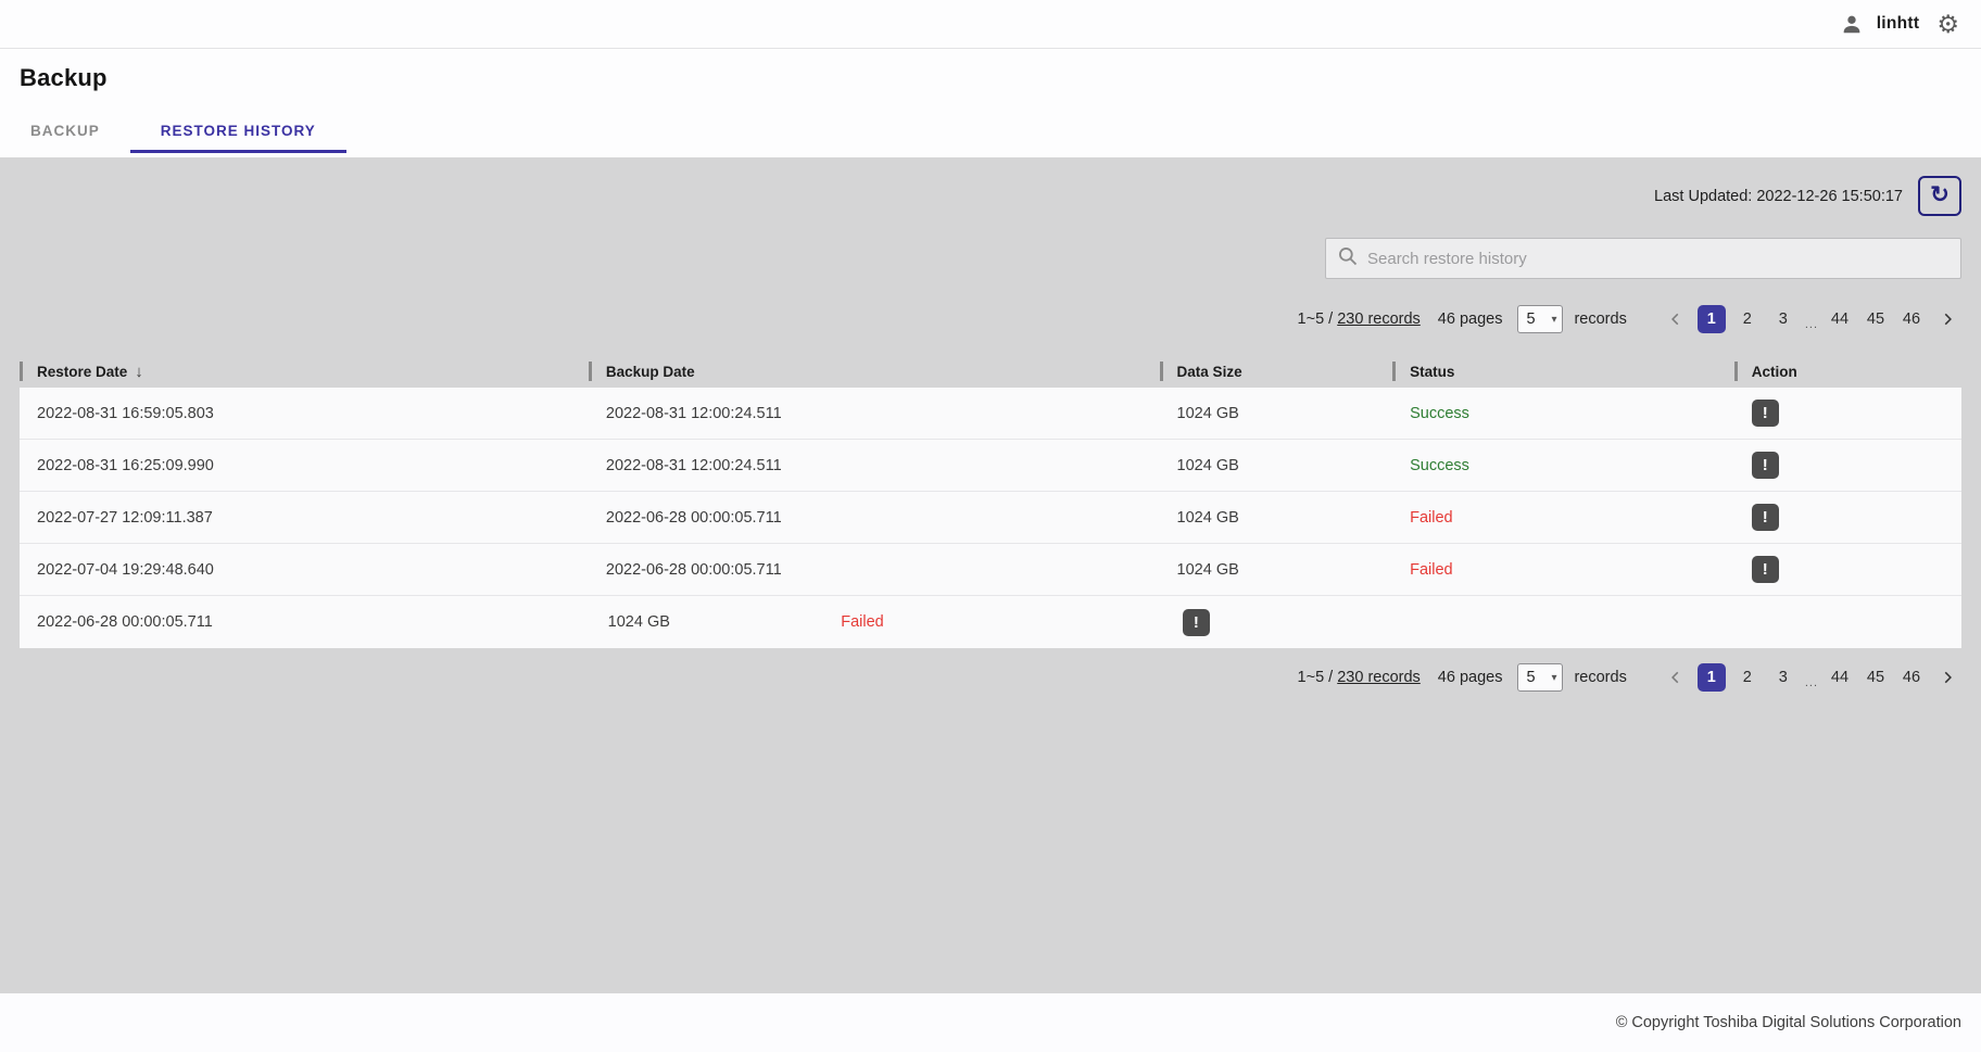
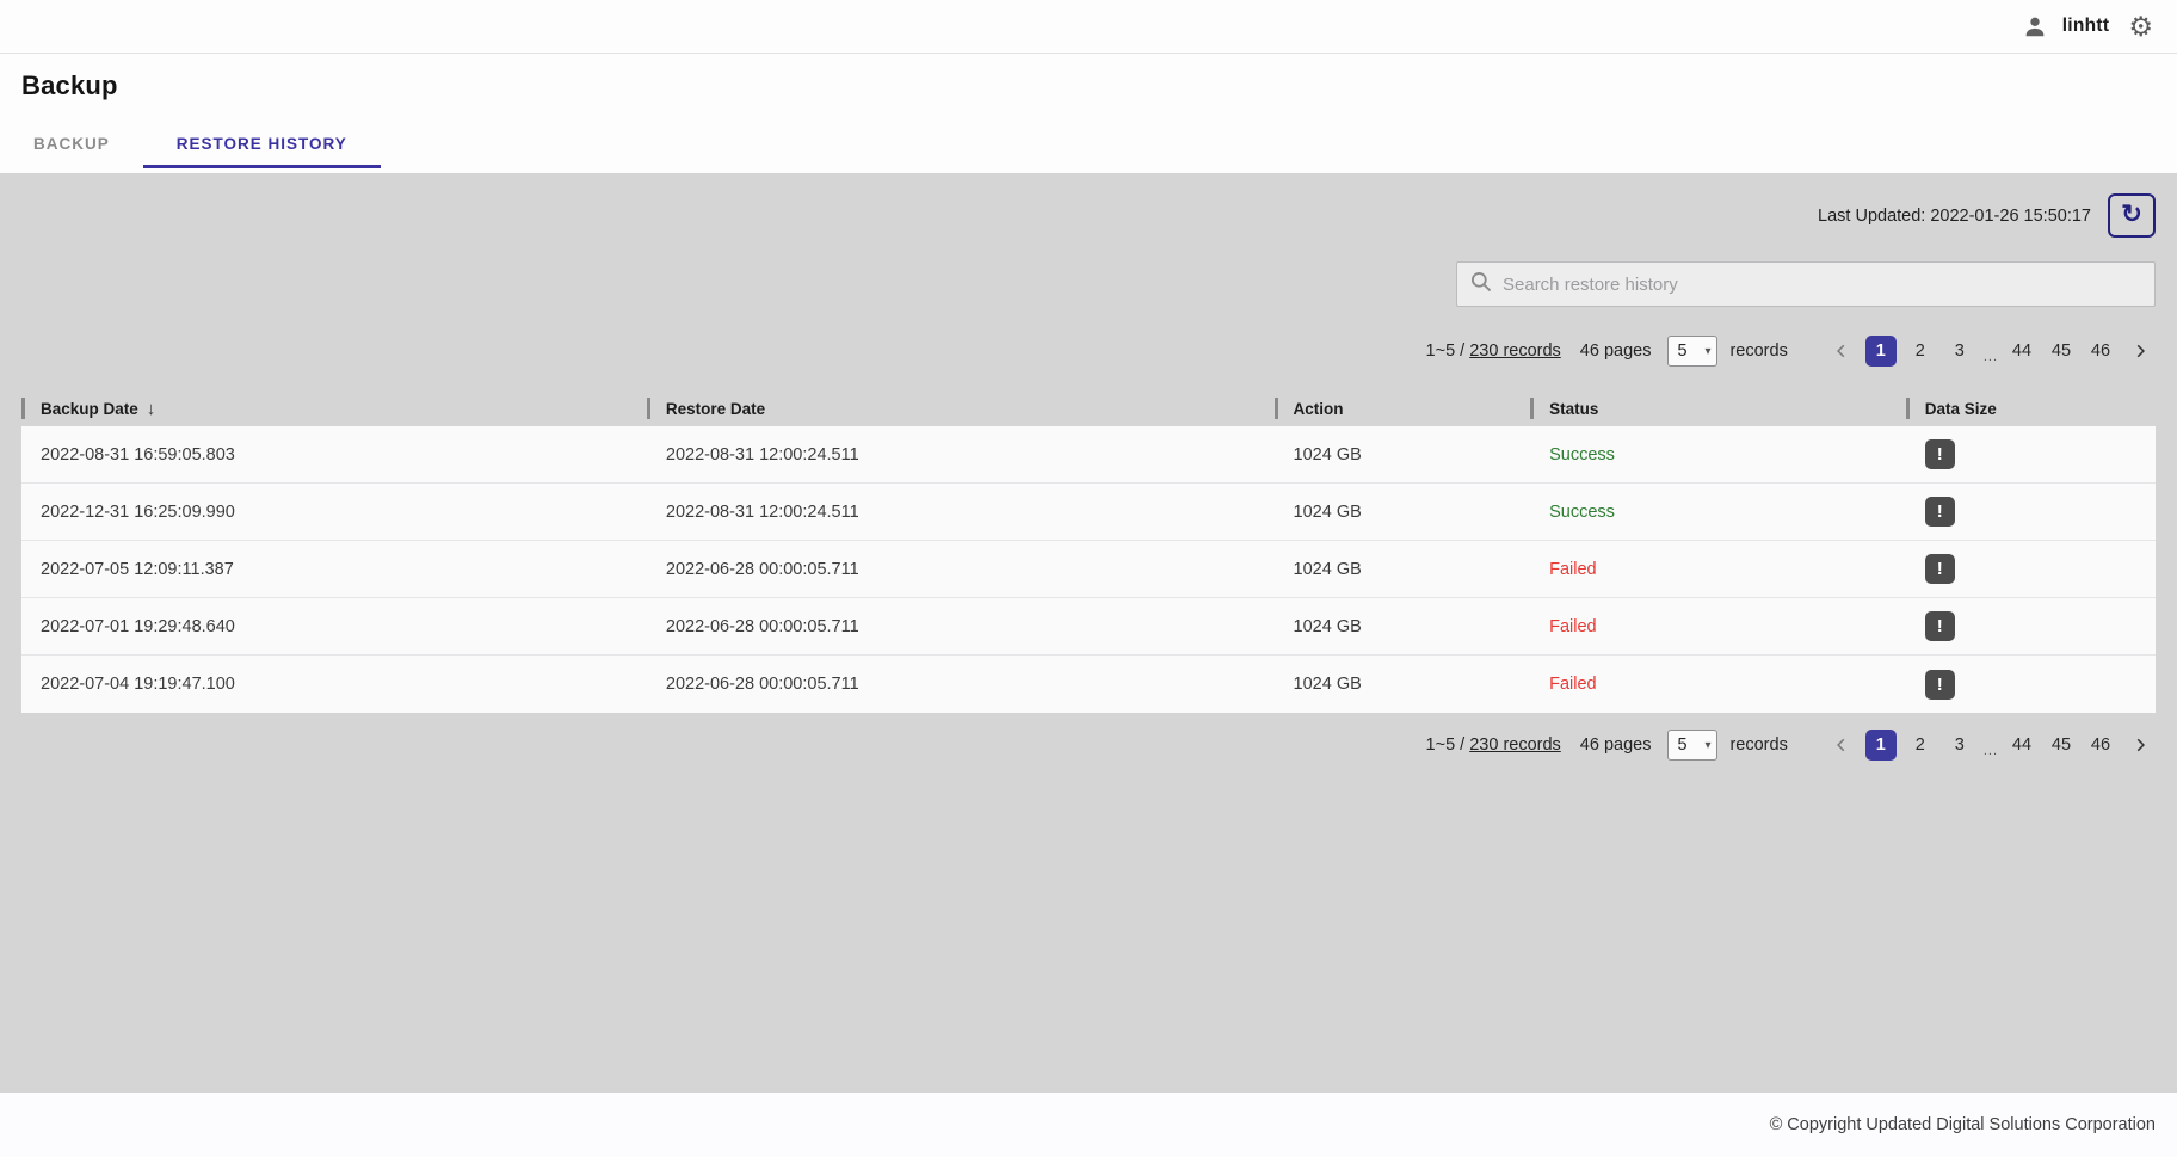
  linhtt
  ⚙
  Backup
  BACKUP
  RESTORE HISTORY
- Last Updated: 2022-12-26 15:50:17
+ Last Updated: 2022-01-26 15:50:17
  ↻
  Search restore history
  1~5 / 230 records
  46 pages
  5
  ▾
  records
  1
  2
  3
  ...
  44
  45
  46
- Restore Date
+ Backup Date
  ↓
- Backup Date
+ Restore Date
- Data Size
+ Action
  Status
- Action
+ Data Size
  2022-08-31 16:59:05.803
  2022-08-31 12:00:24.511
  1024 GB
  Success
  !
- 2022-08-31 16:25:09.990
+ 2022-12-31 16:25:09.990
  2022-08-31 12:00:24.511
  1024 GB
  Success
  !
- 2022-07-27 12:09:11.387
+ 2022-07-05 12:09:11.387
  2022-06-28 00:00:05.711
  1024 GB
  Failed
  !
- 2022-07-04 19:29:48.640
+ 2022-07-01 19:29:48.640
  2022-06-28 00:00:05.711
  1024 GB
  Failed
  !
+ 2022-07-04 19:19:47.100
  2022-06-28 00:00:05.711
  1024 GB
  Failed
  !
  1~5 / 230 records
  46 pages
  5
  ▾
  records
  1
  2
  3
  ...
  44
  45
  46
- © Copyright Toshiba Digital Solutions Corporation
+ © Copyright Updated Digital Solutions Corporation
